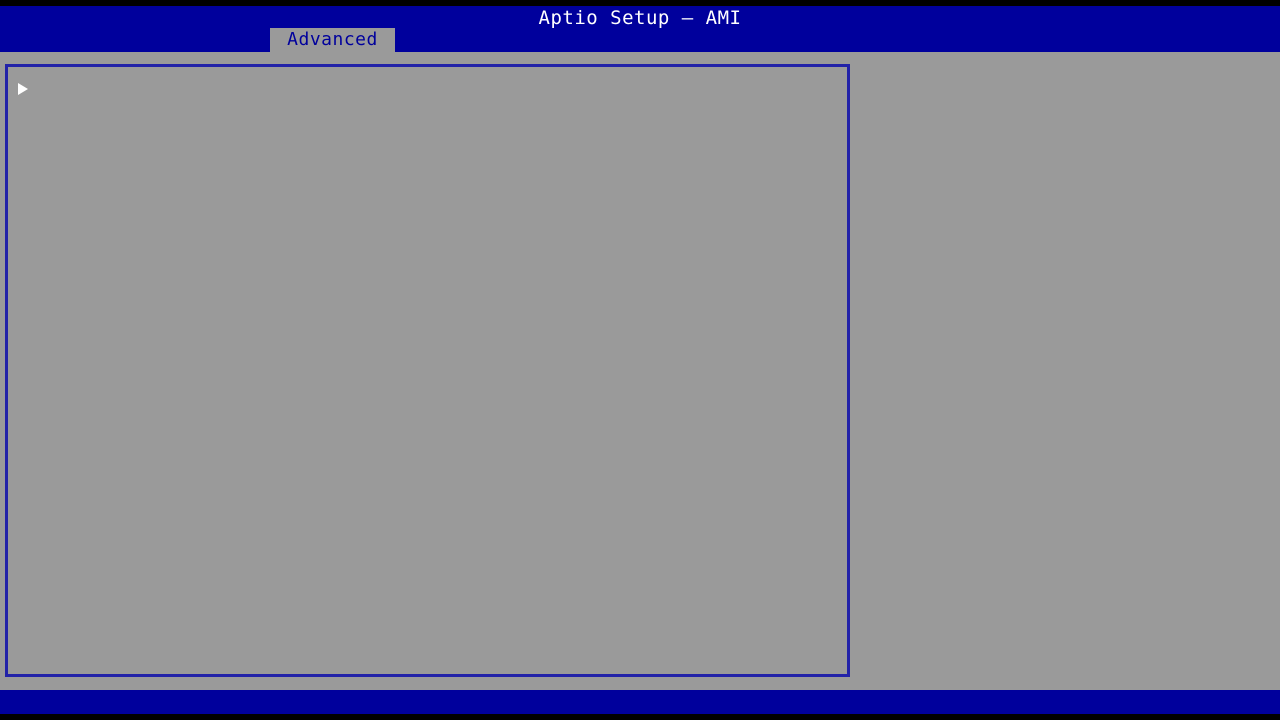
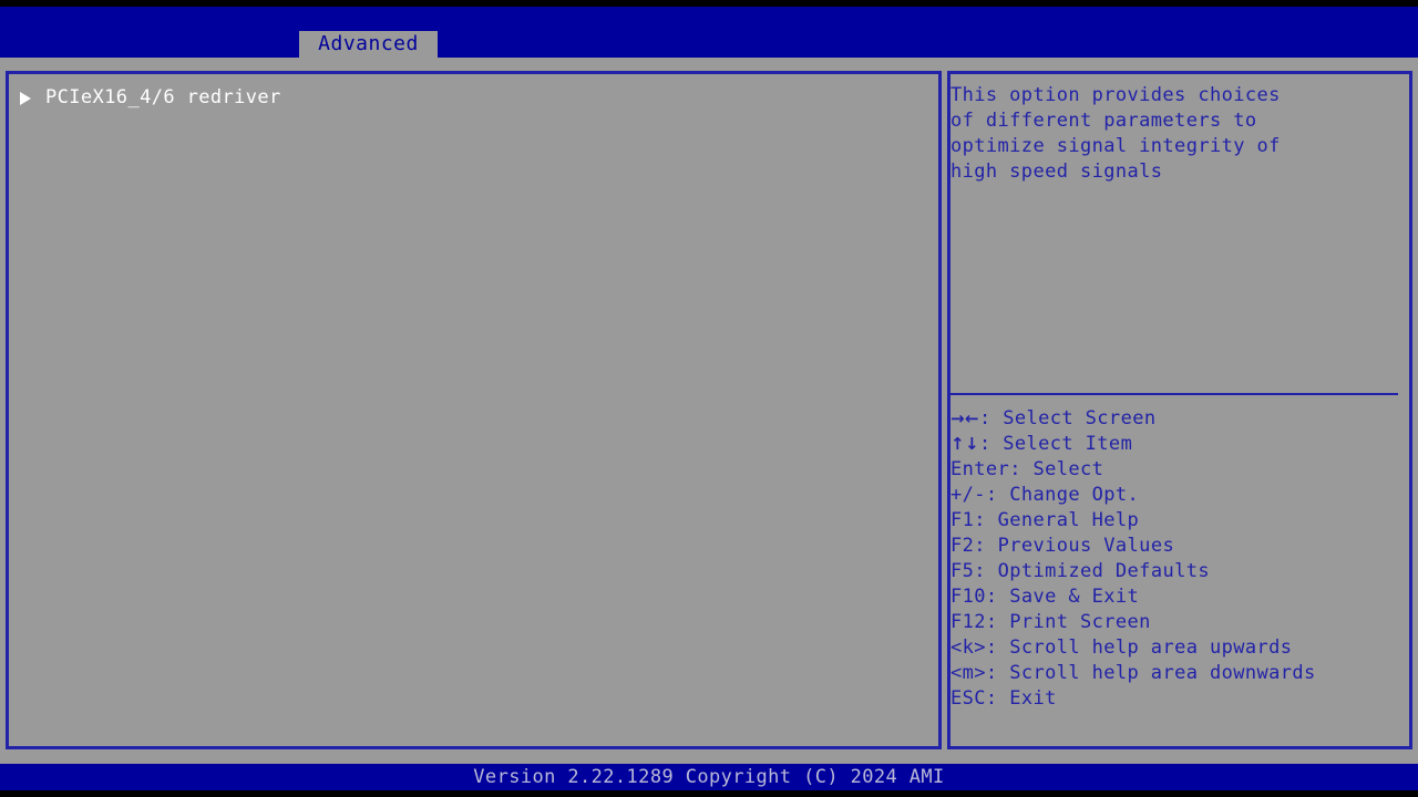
- Aptio Setup – AMI
  Advanced
+ PCIeX16_4/6 redriver
+ This option provides choices
+ of different parameters to
+ optimize signal integrity of
+ high speed signals
+ →←: Select Screen
+ ↑↓: Select Item
+ Enter: Select
+ +/-: Change Opt.
+ F1: General Help
+ F2: Previous Values
+ F5: Optimized Defaults
+ F10: Save & Exit
+ F12: Print Screen
+ <k>: Scroll help area upwards
+ <m>: Scroll help area downwards
+ ESC: Exit
+ Version 2.22.1289 Copyright (C) 2024 AMI
